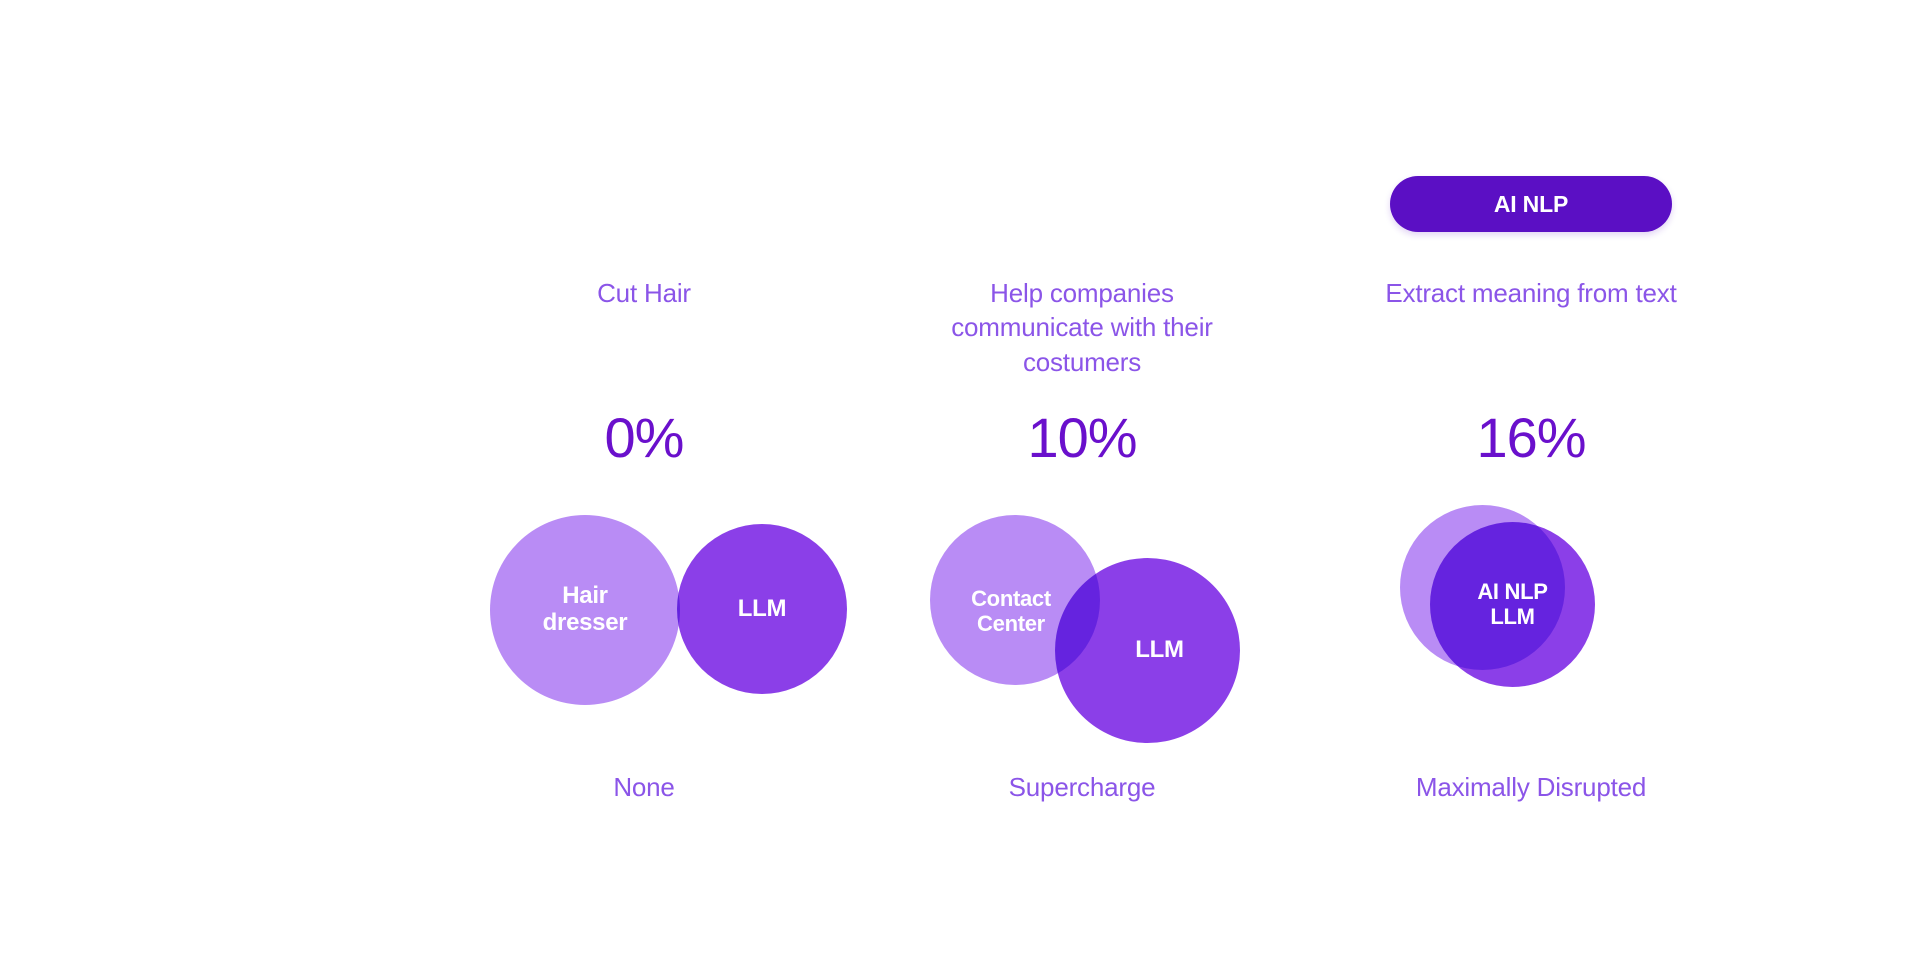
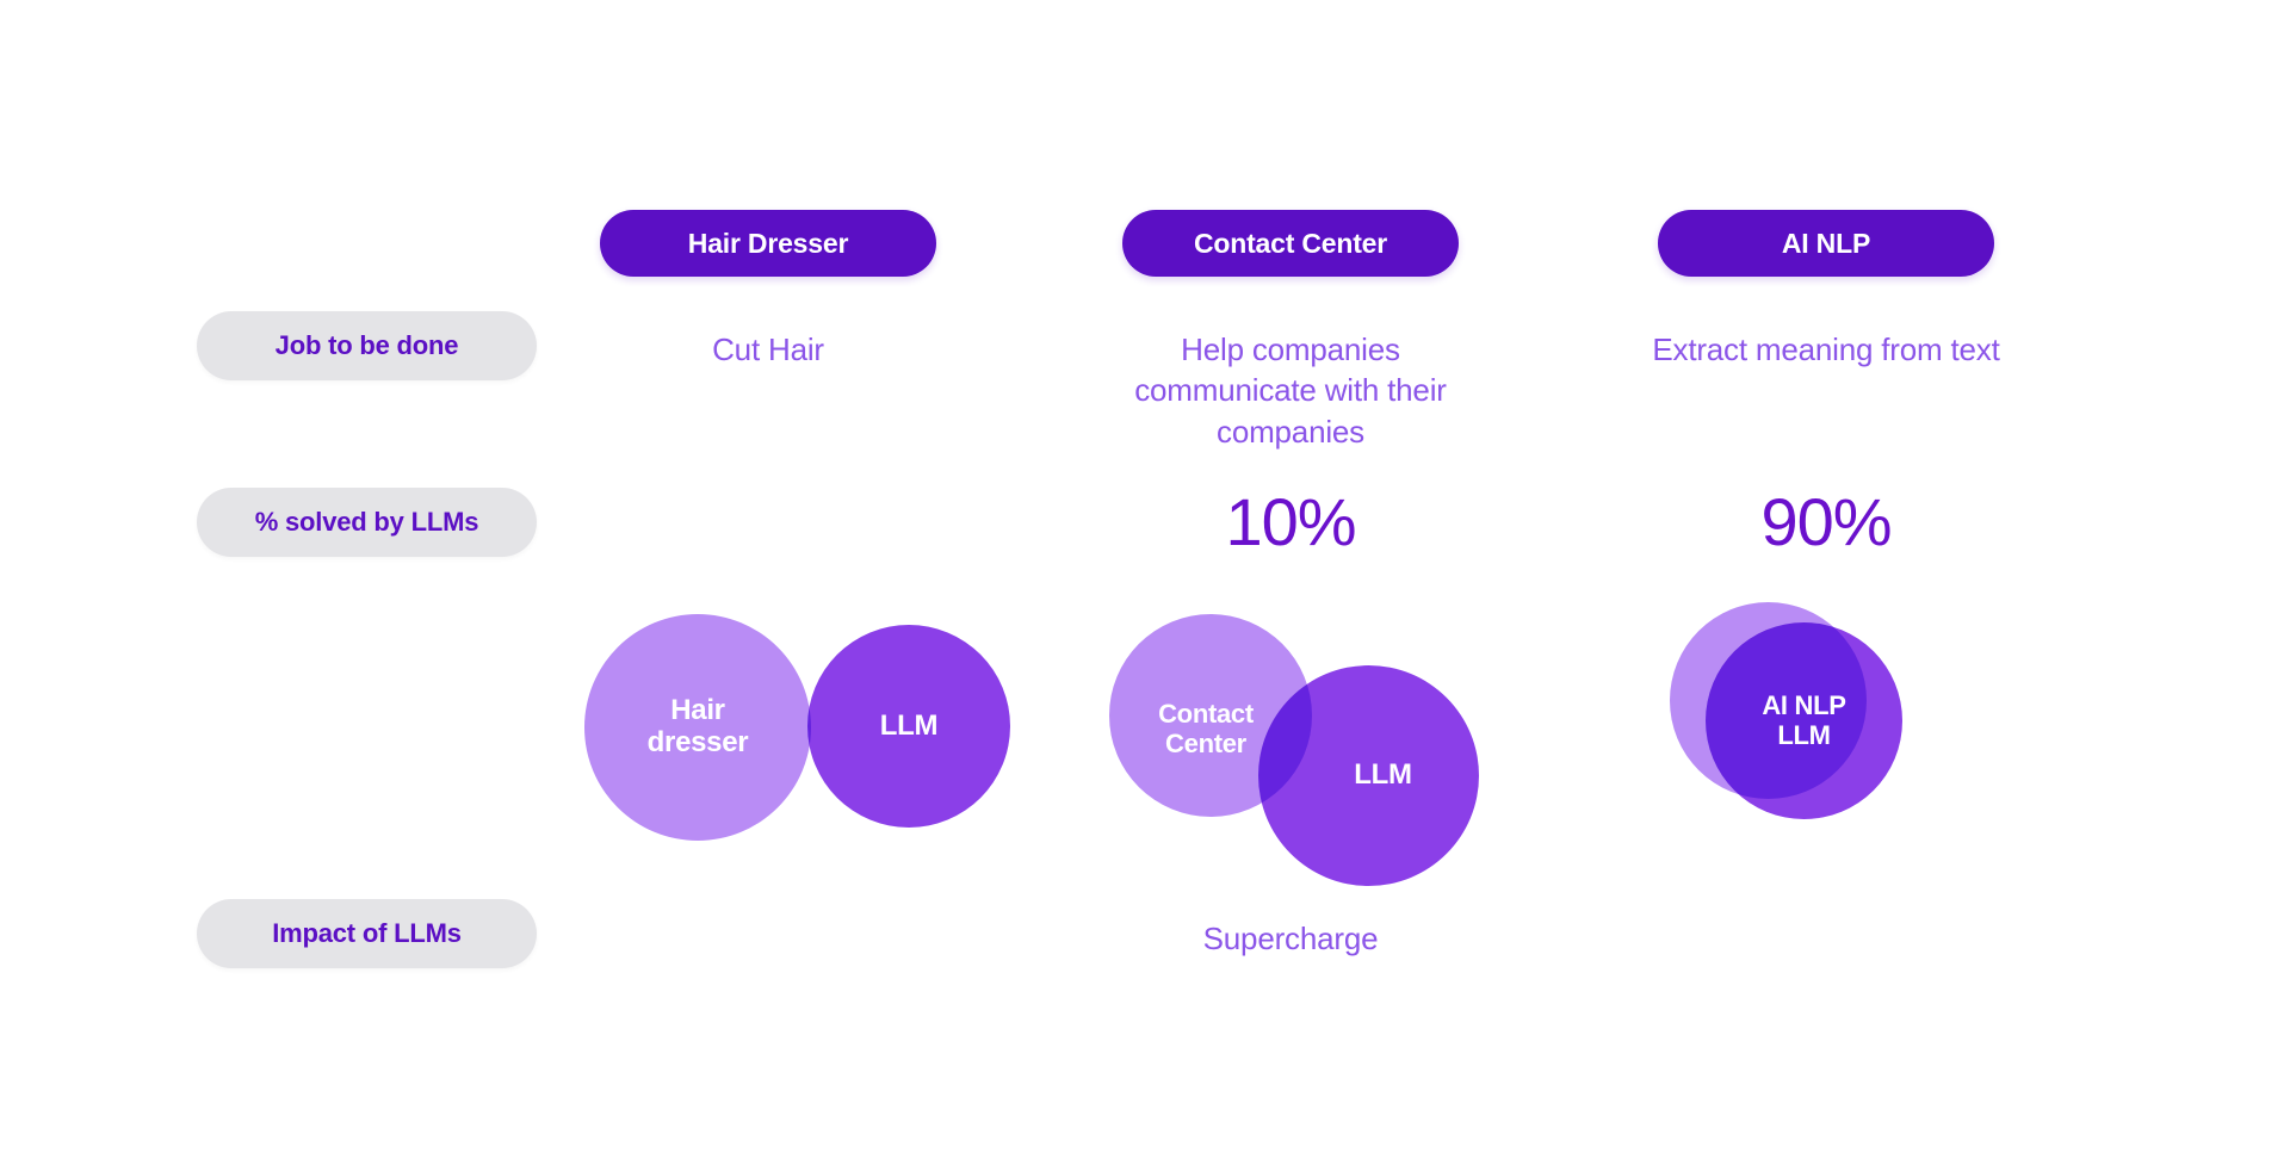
+ Job to be done
+ % solved by LLMs
+ Impact of LLMs
+ Hair Dresser
+ Contact Center
  AI NLP
  Cut Hair
- Help companies communicate with their costumers
+ Help companies communicate with their companies
  Extract meaning from text
- 0%
  10%
- 16%
+ 90%
  Hair
  dresser
  LLM
  Contact
  Center
  LLM
  AI NLP
  LLM
- None
  Supercharge
- Maximally Disrupted
